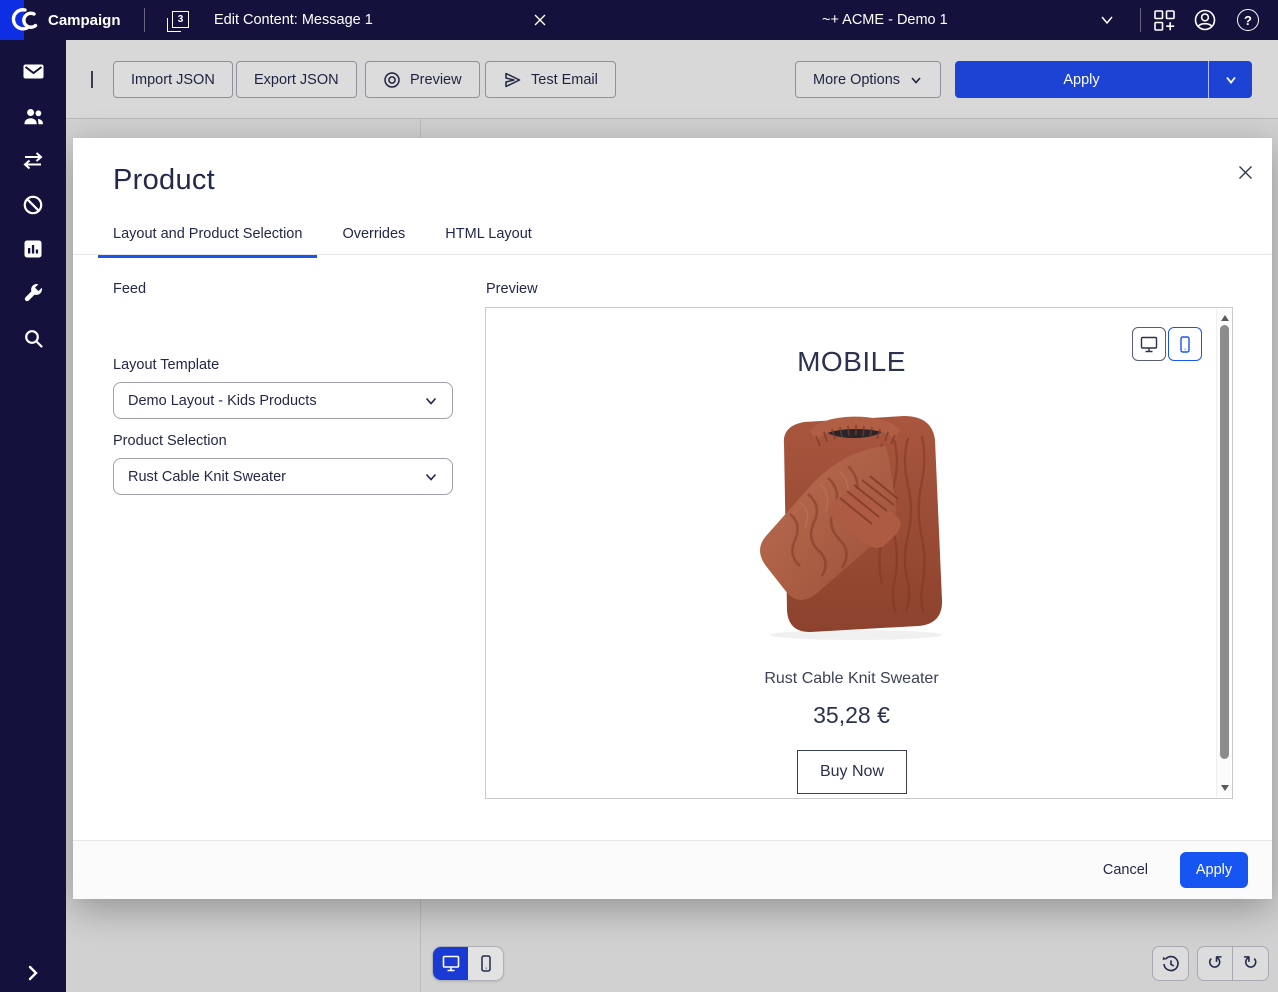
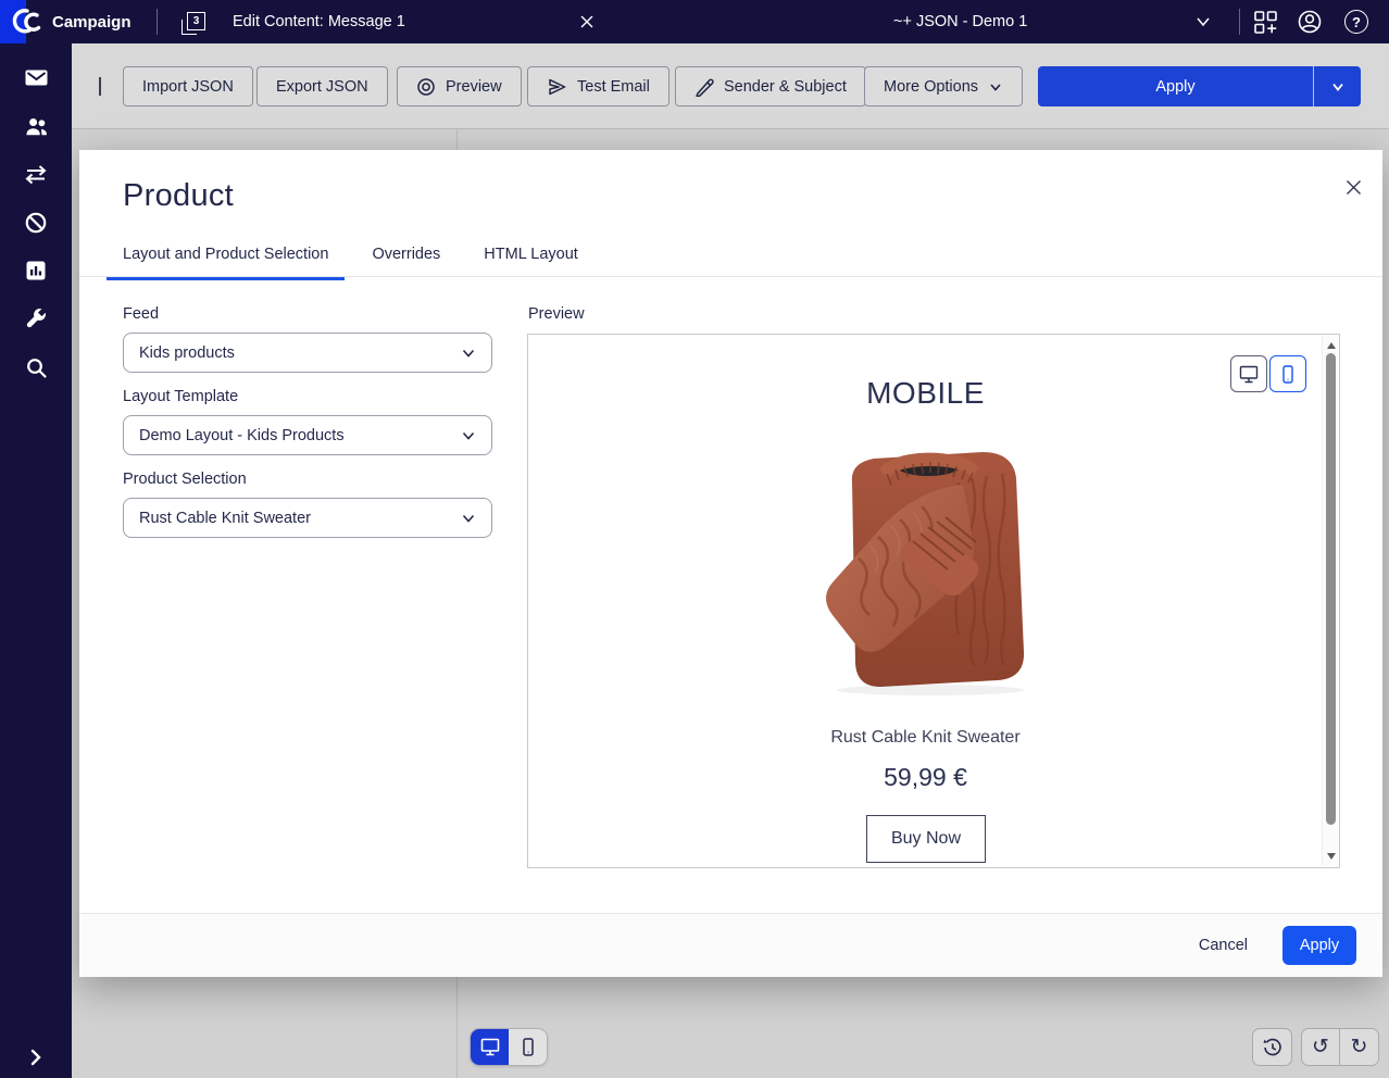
  Campaign
  3
  Edit Content: Message 1
- ~+ ACME - Demo 1
+ ~+ JSON - Demo 1
  ?
  Import JSON
  Export JSON
  Preview
  Test Email
+ Sender & Subject
  More Options
  Apply
  ↺
  ↻
  Product
  Layout and Product Selection
  Overrides
  HTML Layout
  Feed
+ Kids products
  Layout Template
  Demo Layout - Kids Products
  Product Selection
  Rust Cable Knit Sweater
  Preview
  MOBILE
  Rust Cable Knit Sweater
- 35,28 €
+ 59,99 €
  Buy Now
  Cancel
  Apply
